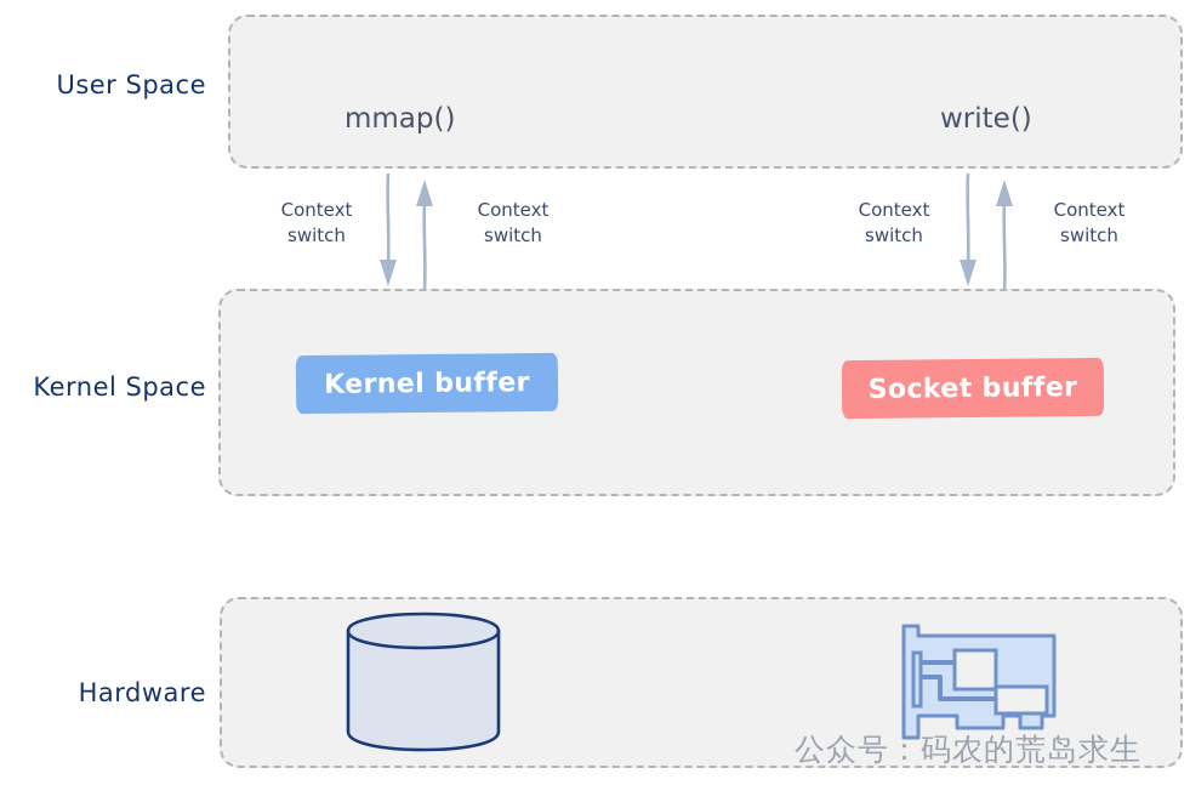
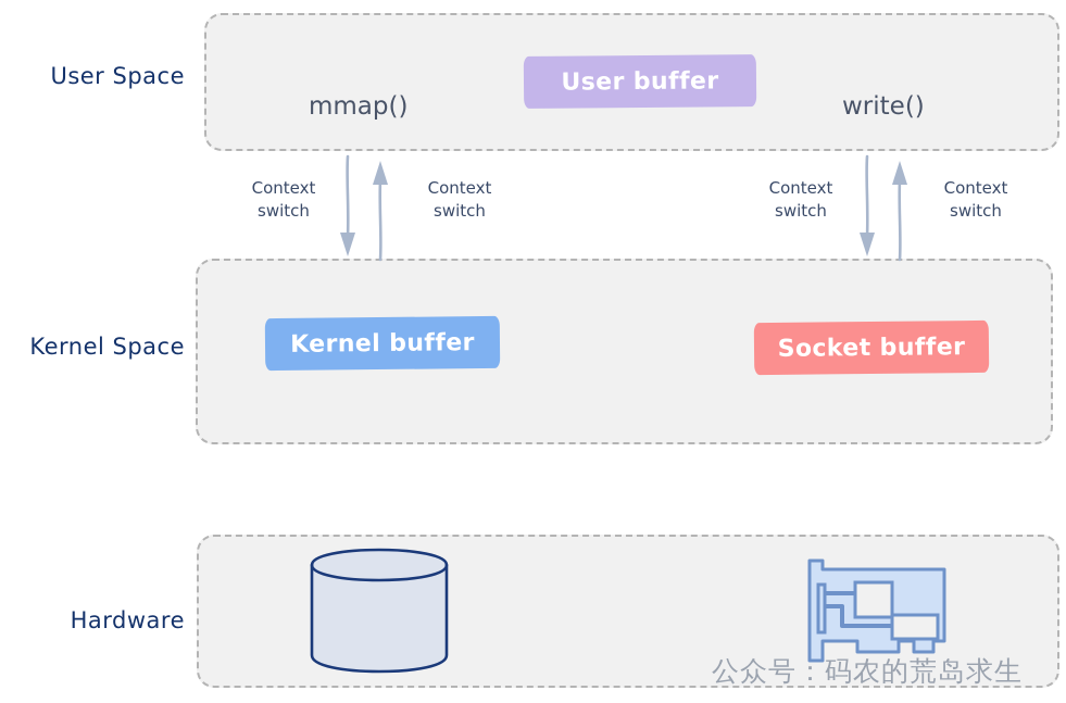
  User Space
  Kernel Space
  Hardware
  mmap()
  write()
+ User buffer
  Kernel buffer
  Socket buffer
  Context
  switch
  Context
  switch
  Context
  switch
  Context
  switch
  公众号：码农的荒岛求生
